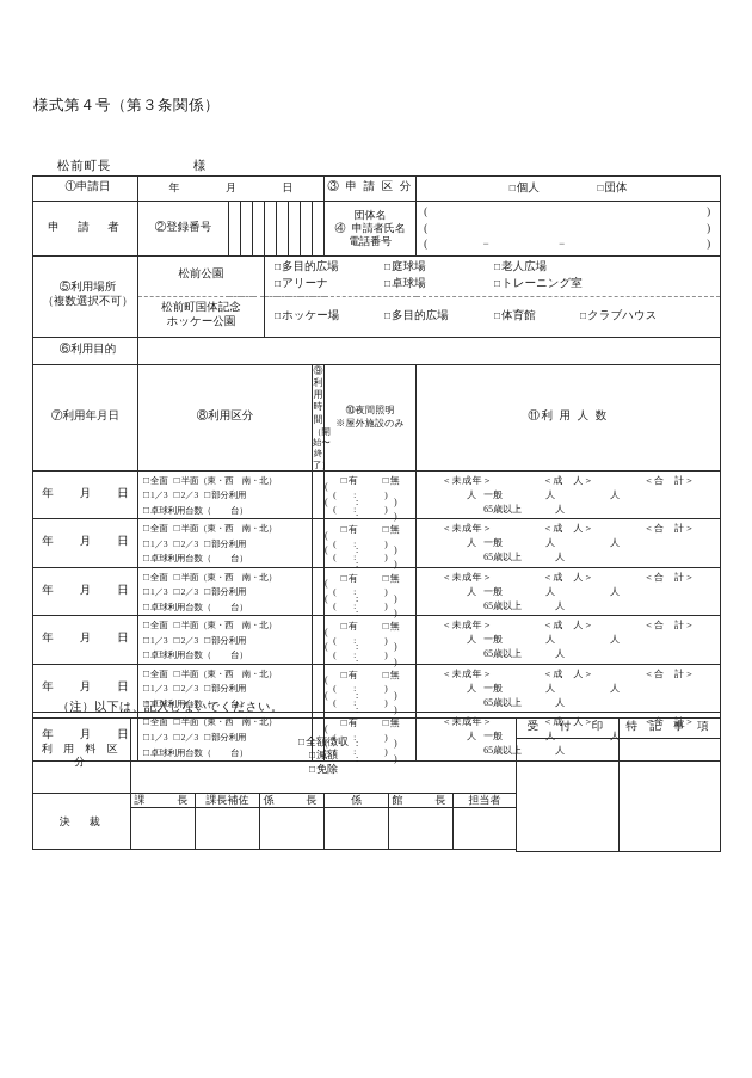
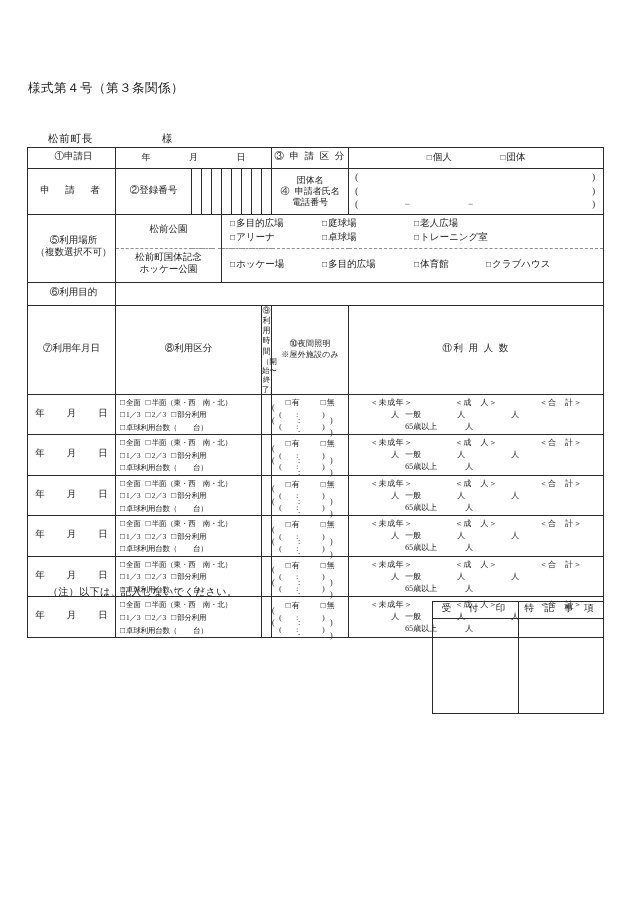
  様式第４号（第３条関係）
  松前町長
  様
  ①申請日	年 月 日	③ 申 請 区 分	個人 団体
  申 請 者	②登録番号									団体名 ④ 申請者氏名 電話番号	( ) ( ) ( − − )
  ⑤利用場所 （複数選択不可）	松前公園	多目的広場 アリーナ 庭球場 卓球場 老人広場 トレーニング室
  松前町国体記念 ホッケー公園	ホッケー場 多目的広場 体育館 クラブハウス
  ⑥利用目的
  ⑦利用年月日	⑧利用区分	⑨利用時間 （開始〜終了）	⑩夜間照明 ※屋外施設のみ	⑪利 用 人 数
  年 月 日	全面 半面（東・西 南・北）1／3 2／3 部分利用卓球利用台数（ 台）	(: )(: )	有 無( : )( : )	＜未成年＞ ＜成 人＞ ＜合 計＞人 一般 人 人65歳以上 人
  年 月 日	全面 半面（東・西 南・北）1／3 2／3 部分利用卓球利用台数（ 台）	(: )(: )	有 無( : )( : )	＜未成年＞ ＜成 人＞ ＜合 計＞人 一般 人 人65歳以上 人
  年 月 日	全面 半面（東・西 南・北）1／3 2／3 部分利用卓球利用台数（ 台）	(: )(: )	有 無( : )( : )	＜未成年＞ ＜成 人＞ ＜合 計＞人 一般 人 人65歳以上 人
  年 月 日	全面 半面（東・西 南・北）1／3 2／3 部分利用卓球利用台数（ 台）	(: )(: )	有 無( : )( : )	＜未成年＞ ＜成 人＞ ＜合 計＞人 一般 人 人65歳以上 人
  年 月 日	全面 半面（東・西 南・北）1／3 2／3 部分利用卓球利用台数（ 台）	(: )(: )	有 無( : )( : )	＜未成年＞ ＜成 人＞ ＜合 計＞人 一般 人 人65歳以上 人
  年 月 日	全面 半面（東・西 南・北）1／3 2／3 部分利用卓球利用台数（ 台）	(: )(: )	有 無( : )( : )	＜未成年＞ ＜成 人＞ ＜合 計＞人 一般 人 人65歳以上 人
  （注）以下は、記入しないでください。
- 利 用 料 区 分	全額徴収 減額 免除
- 決 裁	課 長	課長補佐	係 長	係	館 長	担当者
  受 付 印	特 記 事 項
